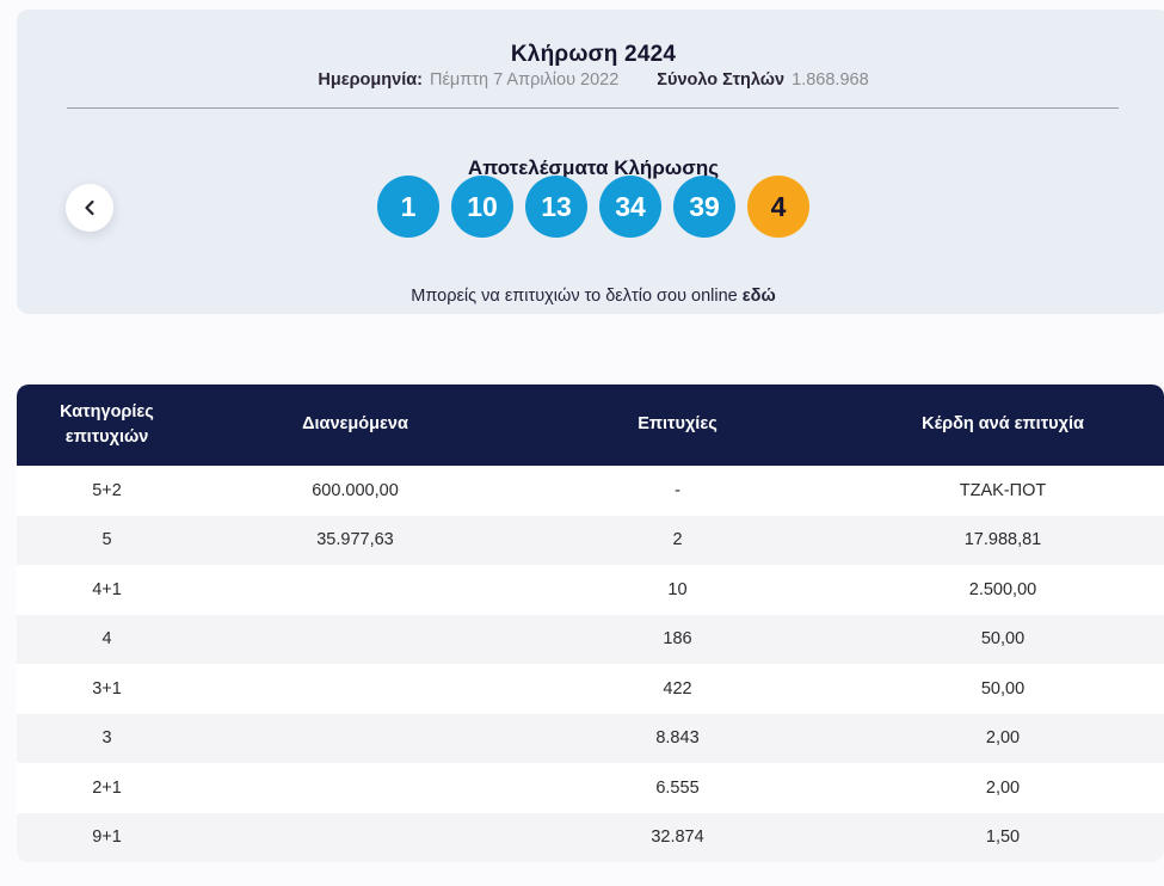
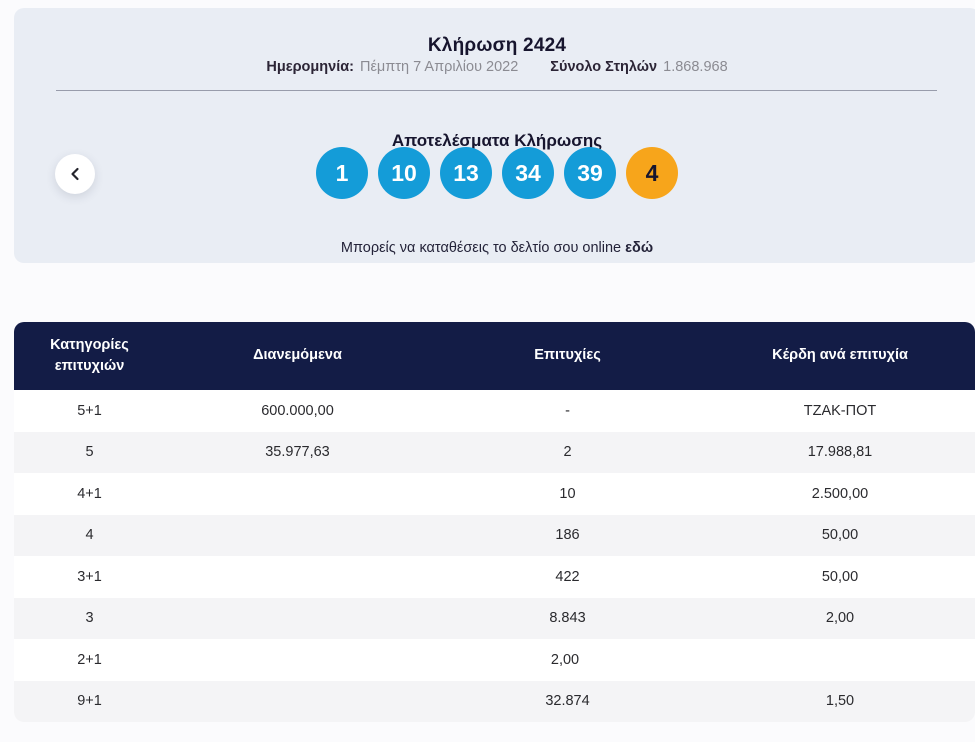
  Κλήρωση 2424
  Ημερομηνία: Πέμπτη 7 Απριλίου 2022
  Σύνολο Στηλών 1.868.968
  Αποτελέσματα Κλήρωσης
  1
  10
  13
  34
  39
  4
- Μπορείς να επιτυχιών το δελτίο σου online εδώ
+ Μπορείς να καταθέσεις το δελτίο σου online εδώ
  Κατηγορίες επιτυχιών
  Διανεμόμενα
  Επιτυχίες
  Κέρδη ανά επιτυχία
- 5+2
+ 5+1
  600.000,00
  -
  ΤΖΑΚ-ΠΟΤ
  5
  35.977,63
  2
  17.988,81
  4+1
  10
  2.500,00
  4
  186
  50,00
  3+1
  422
  50,00
  3
  8.843
  2,00
  2+1
- 6.555
  2,00
  9+1
  32.874
  1,50
